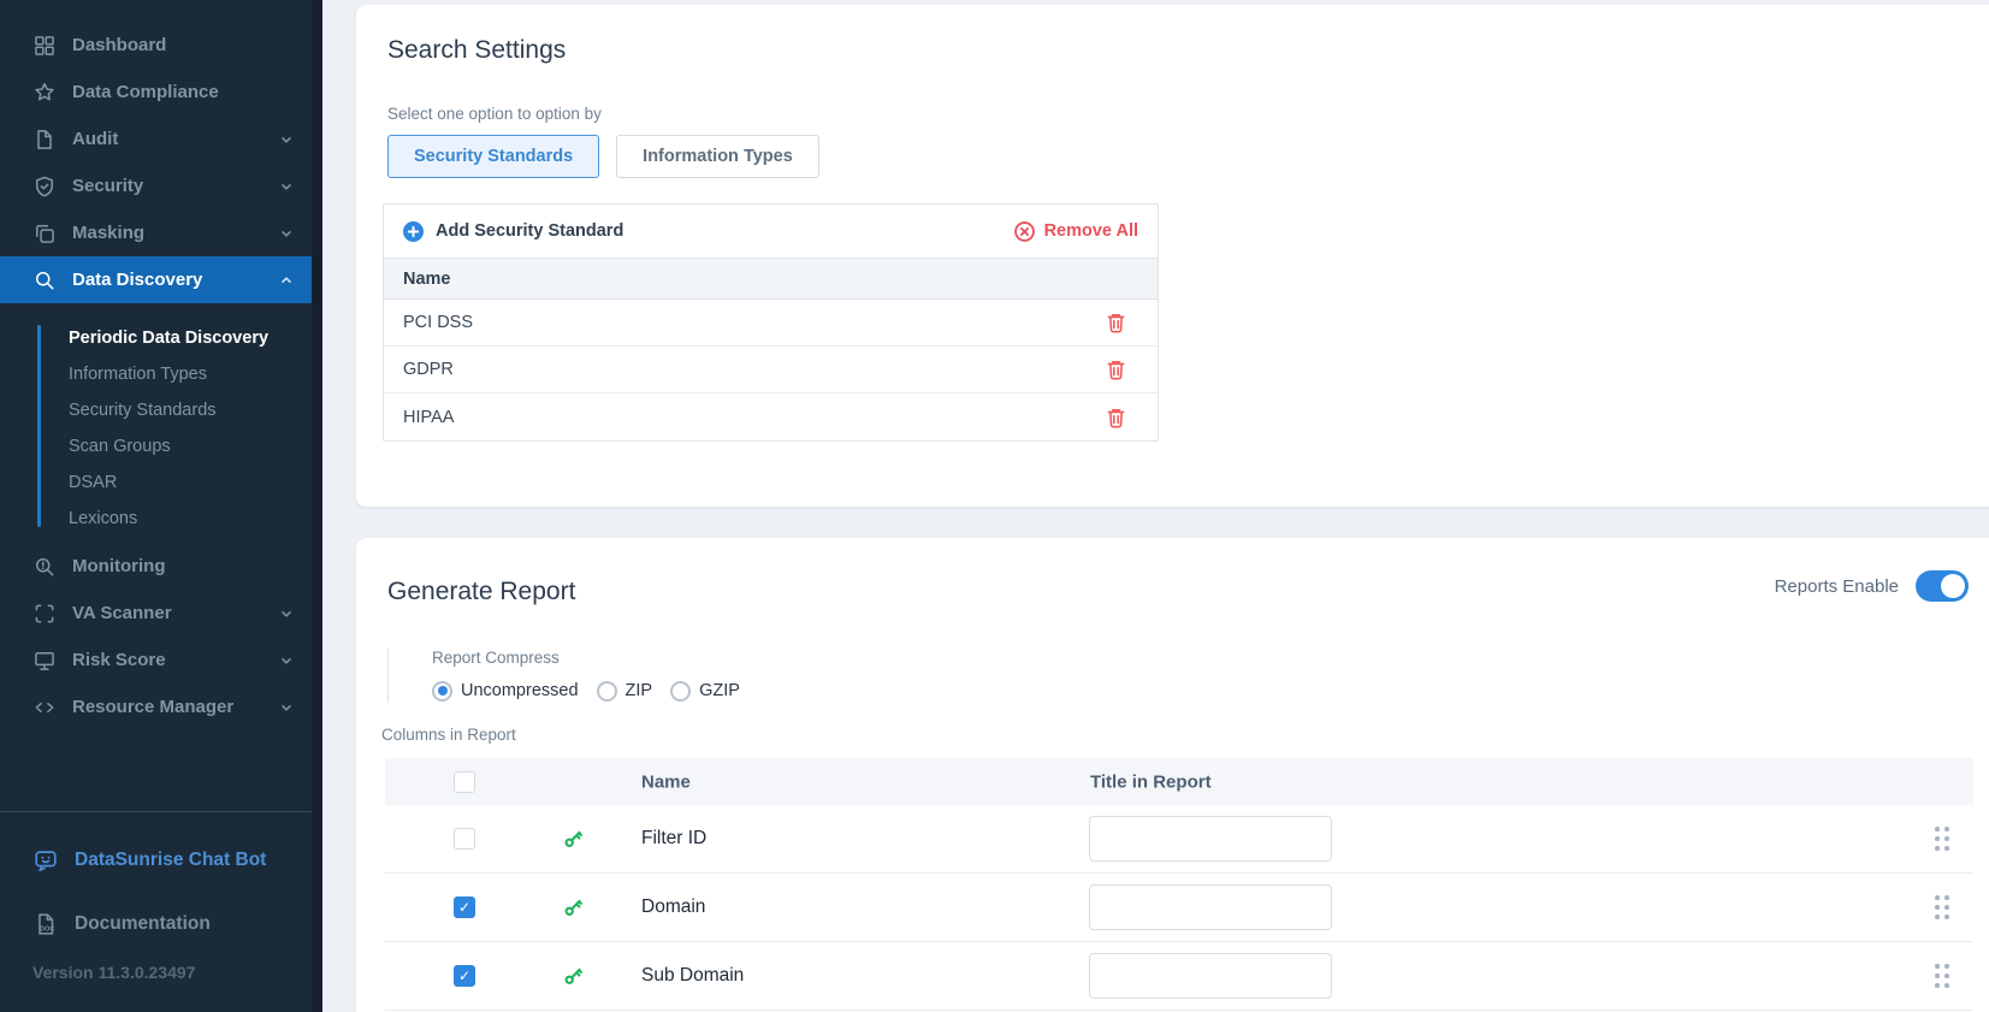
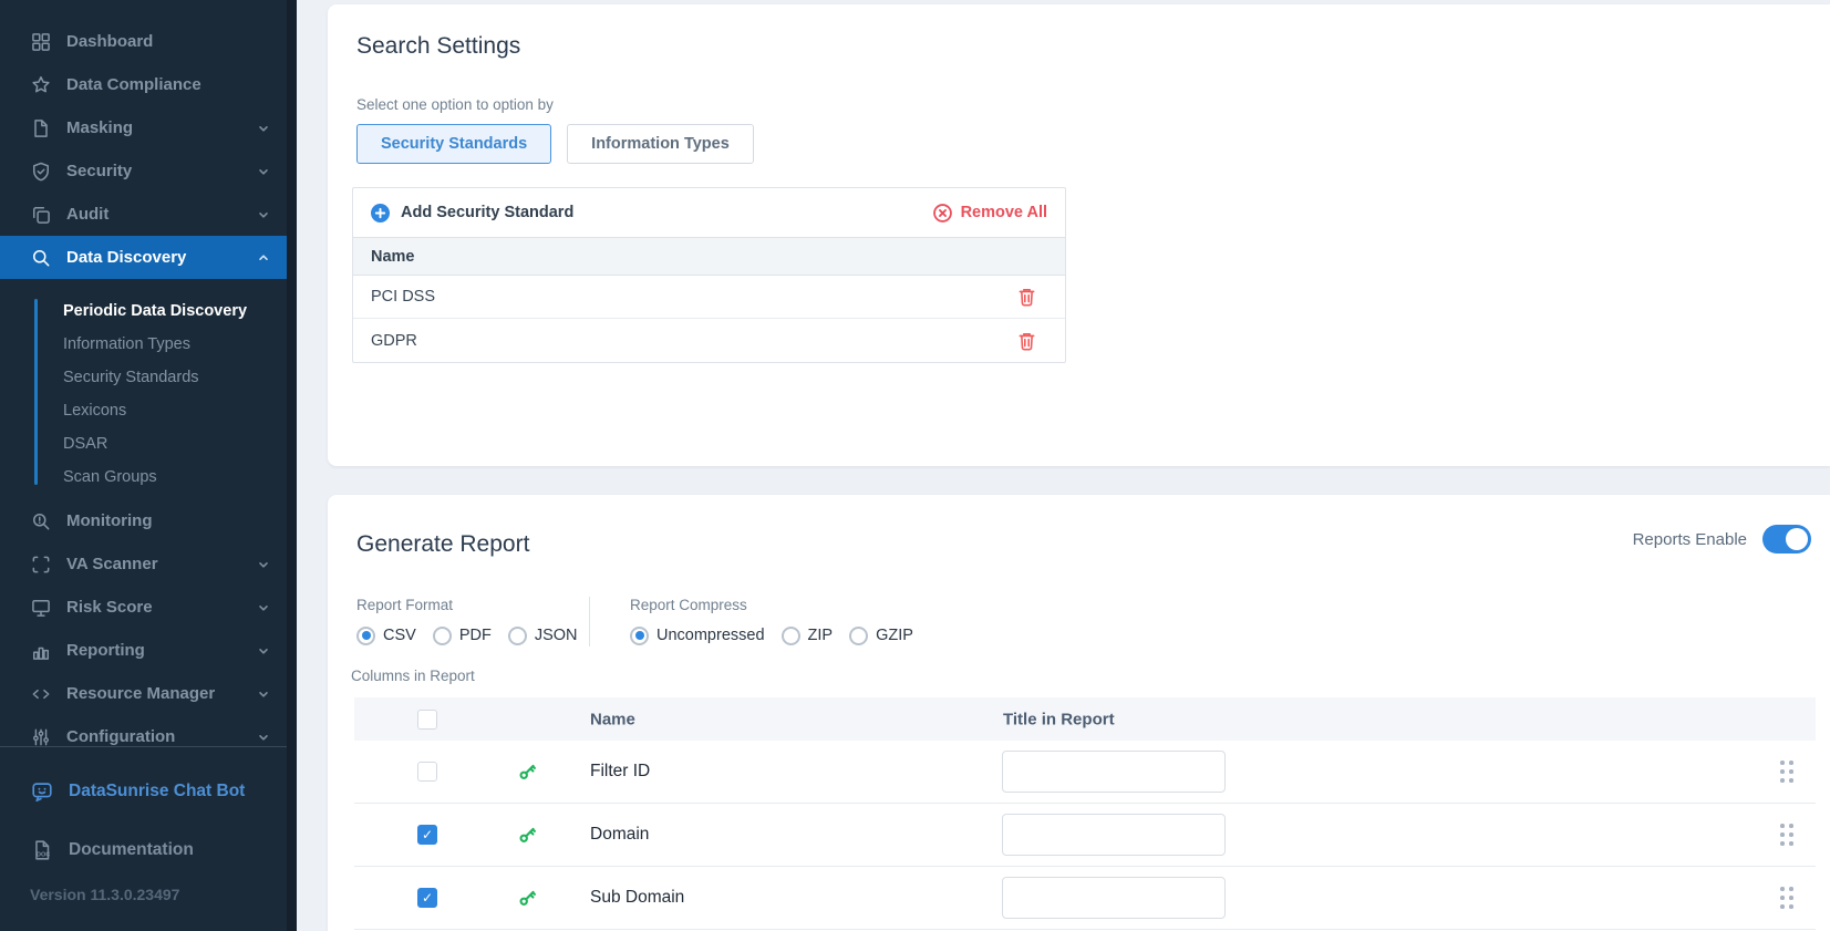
  Dashboard
  Data Compliance
- Audit
+ Masking
  Security
- Masking
+ Audit
  Data Discovery
  Periodic Data Discovery
  Information Types
  Security Standards
- Scan Groups
+ Lexicons
  DSAR
- Lexicons
+ Scan Groups
  Monitoring
  VA Scanner
  Risk Score
+ Reporting
  Resource Manager
+ Configuration
  DataSunrise Chat Bot
  Documentation
  Version 11.3.0.23497
  Search Settings
  Select one option to option by
  Security Standards
  Information Types
  Add Security Standard
  Remove All
  Name
  PCI DSS
  GDPR
- HIPAA
  Generate Report
  Reports Enable
+ Report Format
+ CSV
+ PDF
+ JSON
  Report Compress
  Uncompressed
  ZIP
  GZIP
  Columns in Report
  Name
  Title in Report
  Filter ID
  Domain
  Sub Domain
